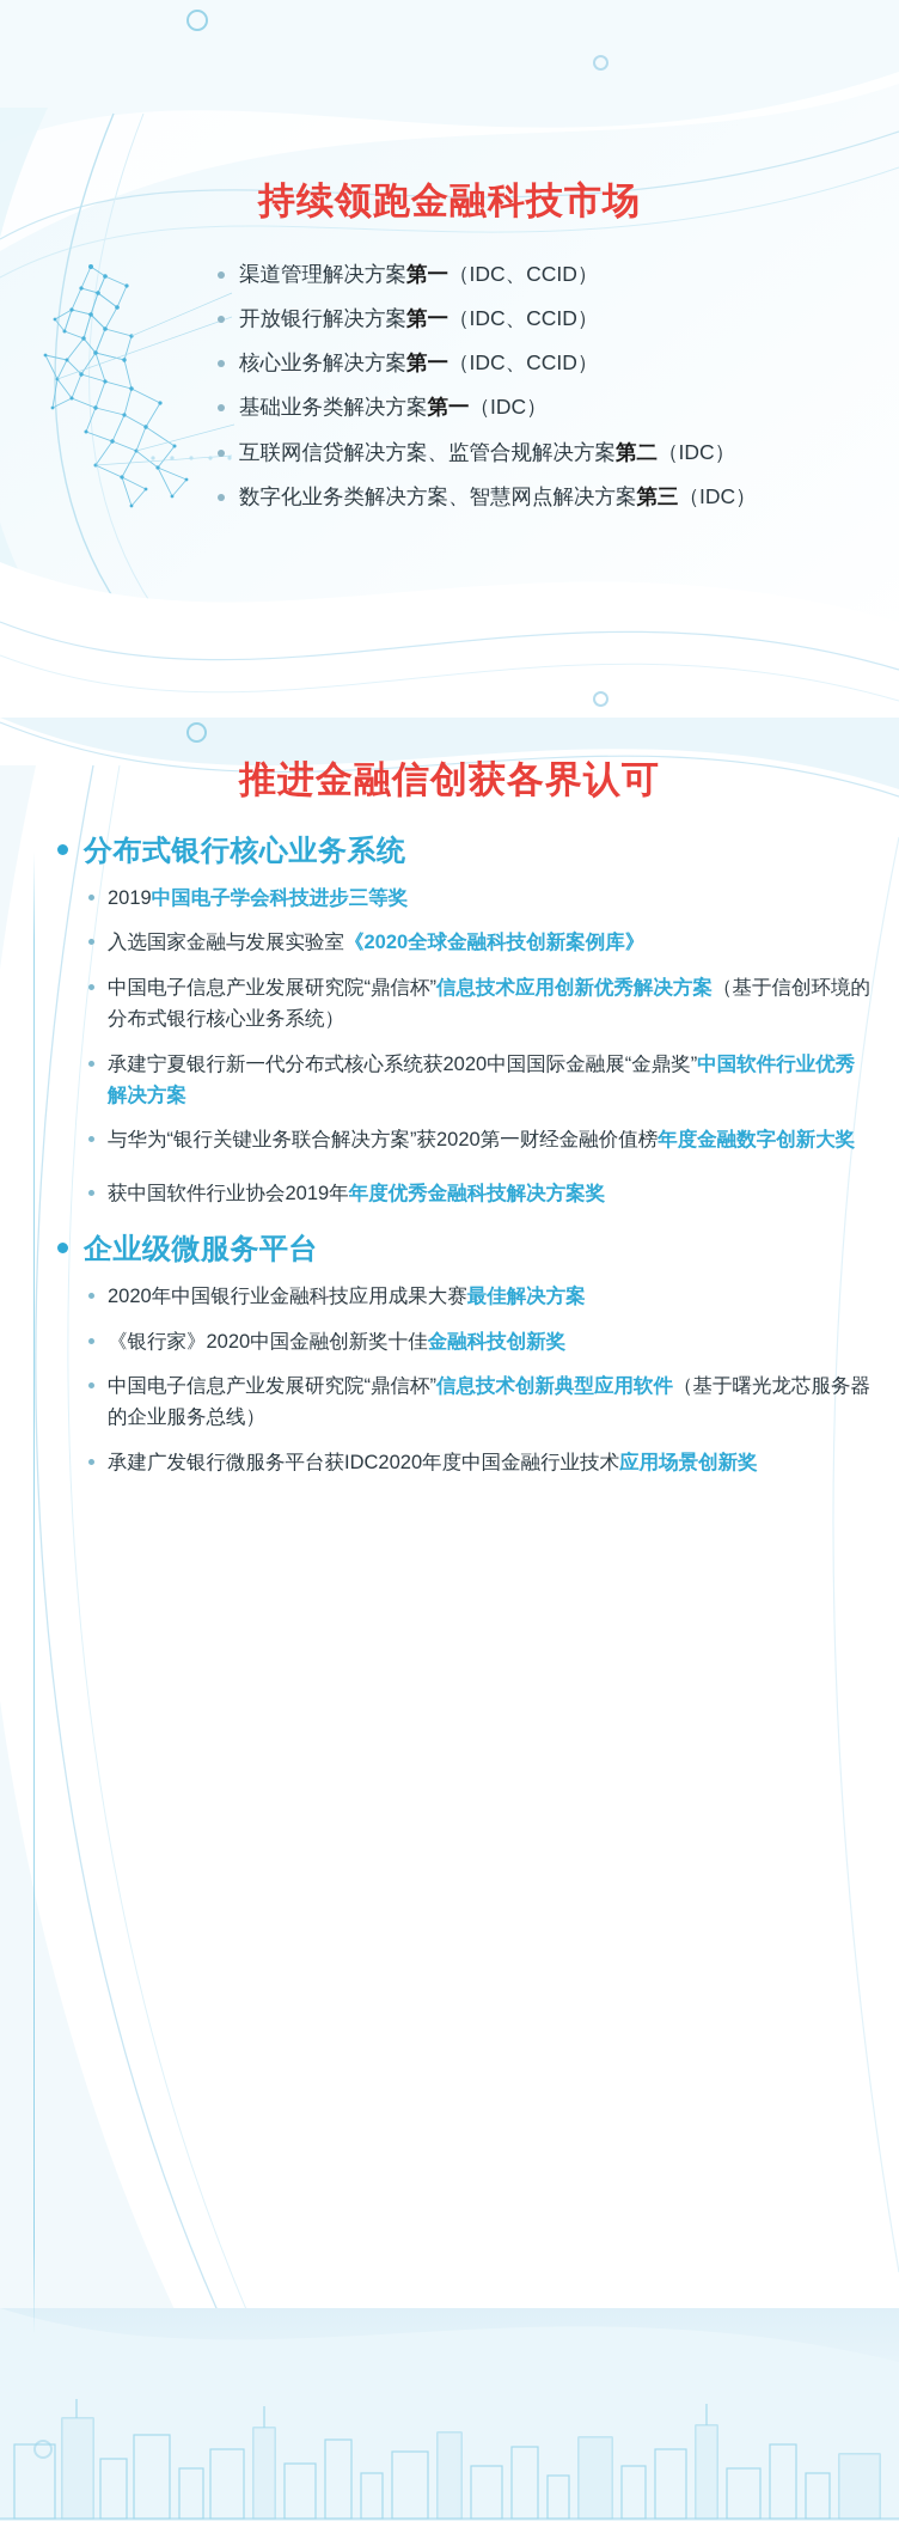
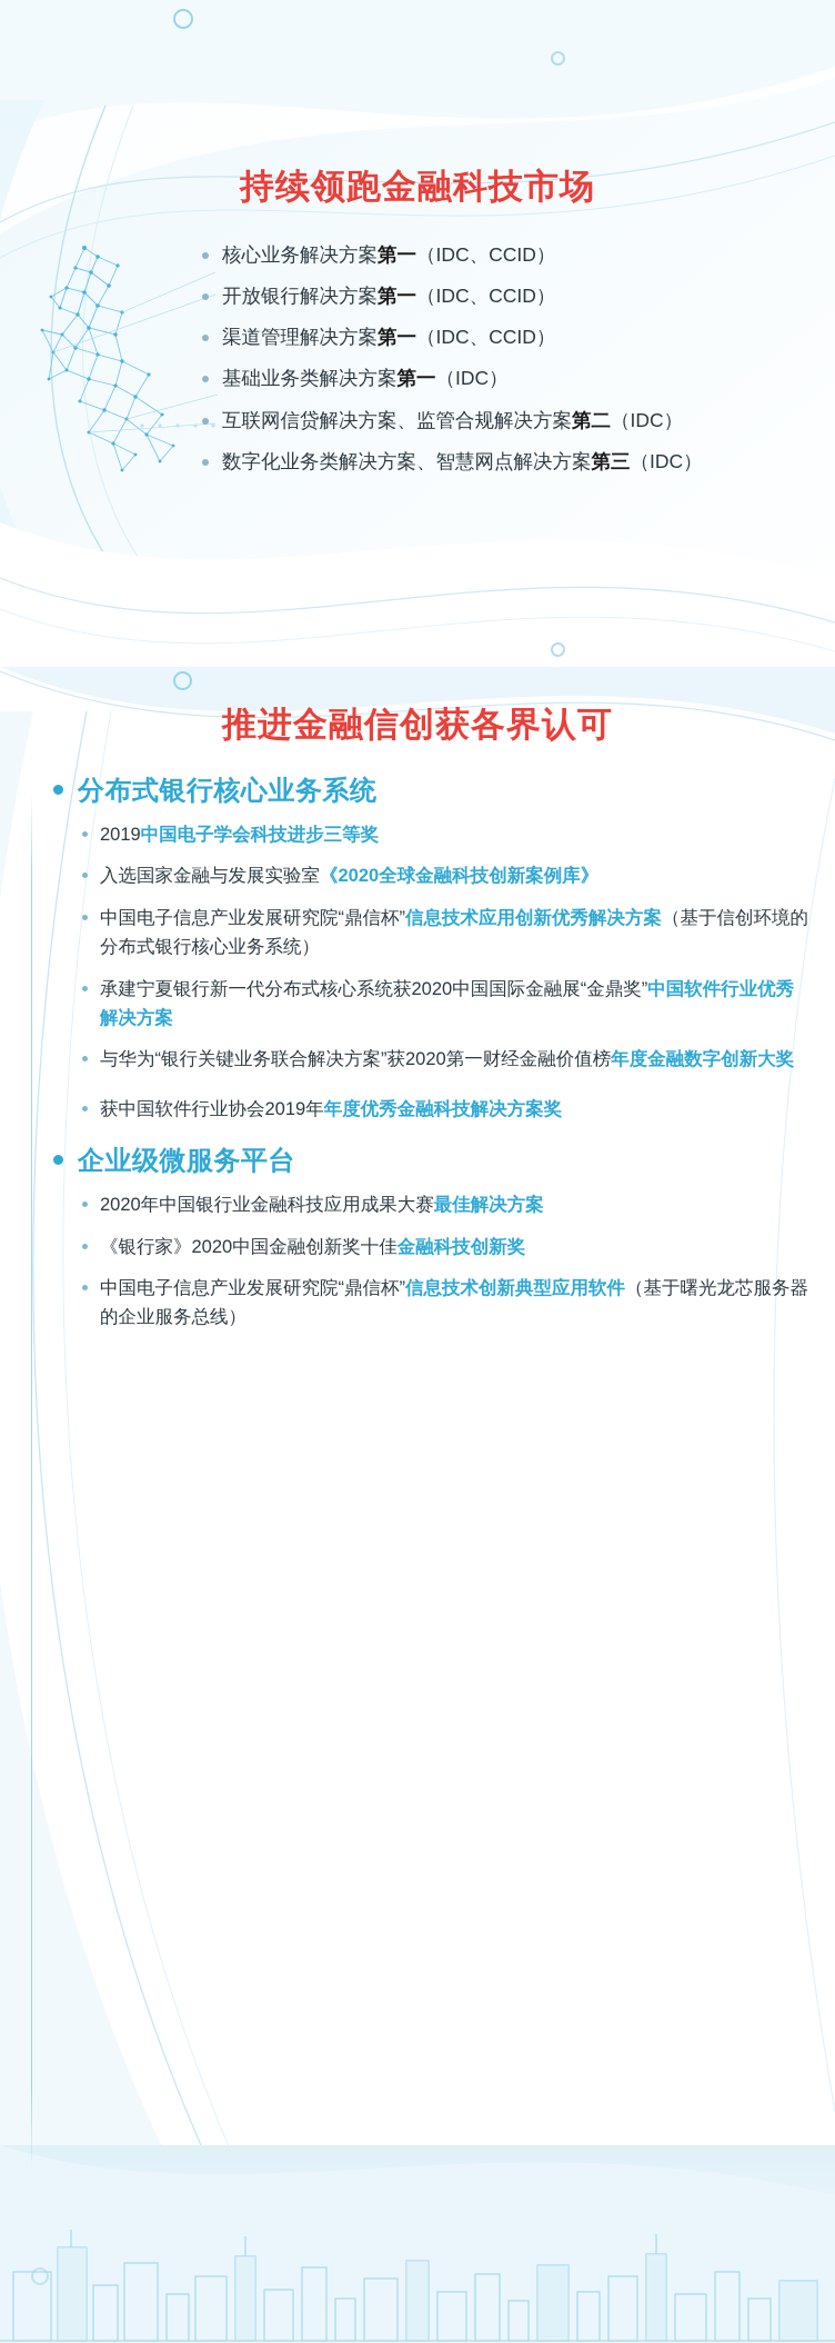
  持续领跑金融科技市场
- 渠道管理解决方案第一（IDC、CCID）
+ 核心业务解决方案第一（IDC、CCID）
  开放银行解决方案第一（IDC、CCID）
- 核心业务解决方案第一（IDC、CCID）
+ 渠道管理解决方案第一（IDC、CCID）
  基础业务类解决方案第一（IDC）
  互联网信贷解决方案、监管合规解决方案第二（IDC）
  数字化业务类解决方案、智慧网点解决方案第三（IDC）
  推进金融信创获各界认可
  分布式银行核心业务系统
  2019中国电子学会科技进步三等奖
  入选国家金融与发展实验室《2020全球金融科技创新案例库》
  中国电子信息产业发展研究院“鼎信杯”信息技术应用创新优秀解决方案（基于信创环境的分布式银行核心业务系统）
  承建宁夏银行新一代分布式核心系统获2020中国国际金融展“金鼎奖”中国软件行业优秀解决方案
  与华为“银行关键业务联合解决方案”获2020第一财经金融价值榜年度金融数字创新大奖
  获中国软件行业协会2019年年度优秀金融科技解决方案奖
  企业级微服务平台
  2020年中国银行业金融科技应用成果大赛最佳解决方案
  《银行家》2020中国金融创新奖十佳金融科技创新奖
  中国电子信息产业发展研究院“鼎信杯”信息技术创新典型应用软件（基于曙光龙芯服务器的企业服务总线）
- 承建广发银行微服务平台获IDC2020年度中国金融行业技术应用场景创新奖
